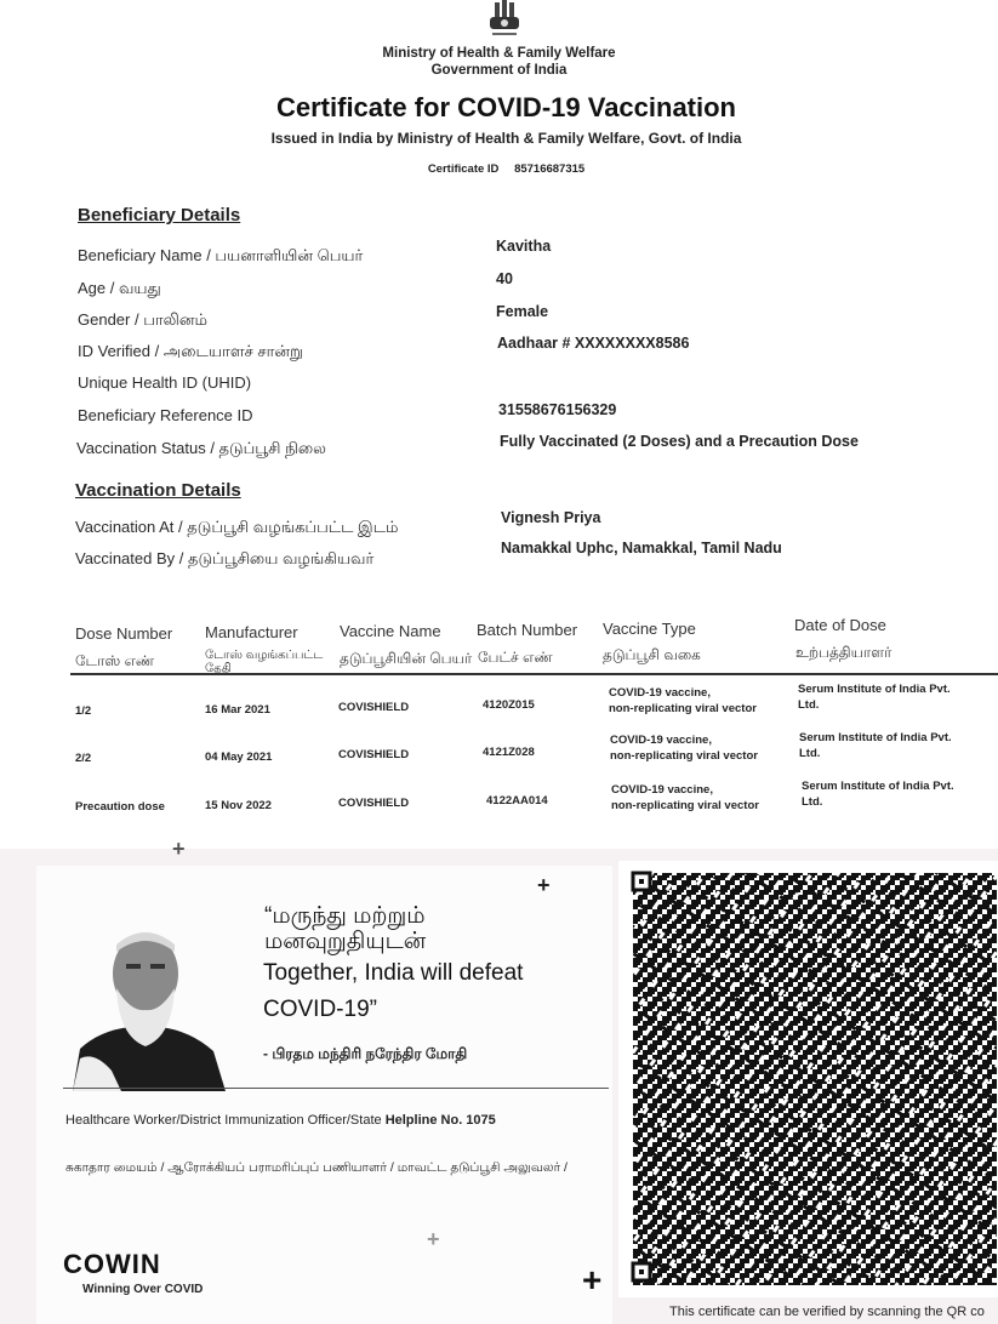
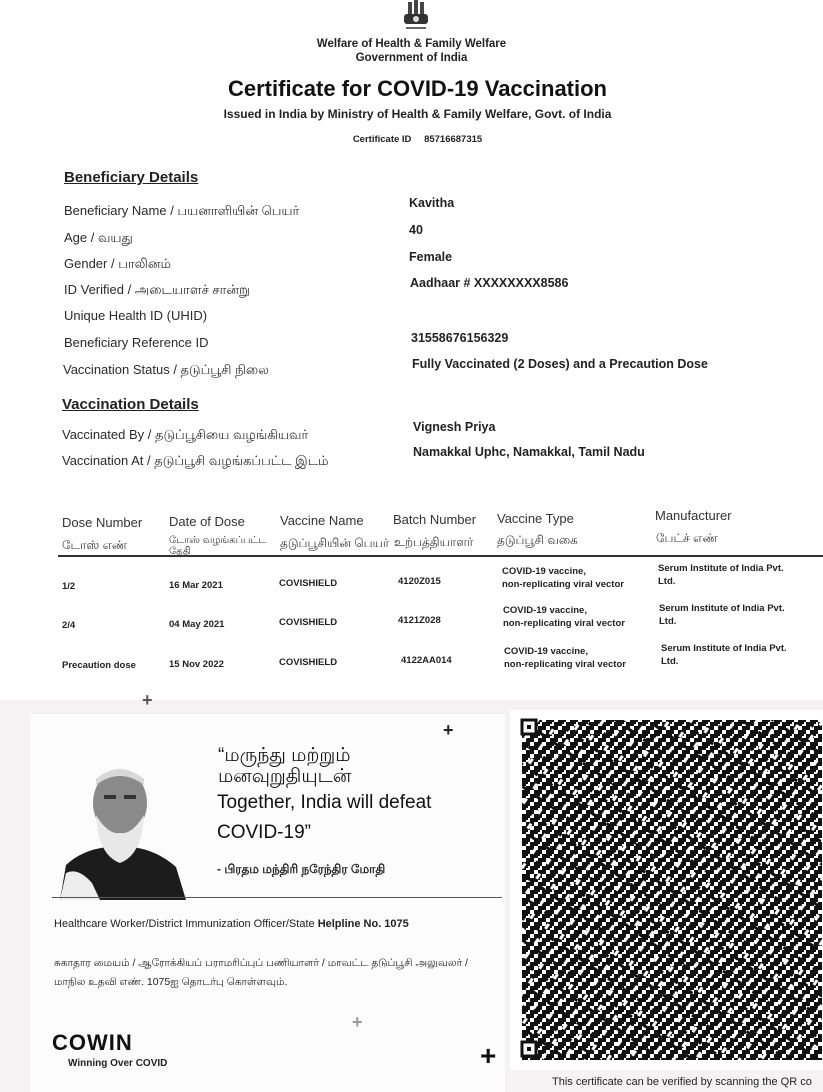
- Ministry of Health & Family Welfare
+ Welfare of Health & Family Welfare
  Government of India
  Certificate for COVID-19 Vaccination
  Issued in India by Ministry of Health & Family Welfare, Govt. of India
  Certificate ID 85716687315
  Beneficiary Details
  Beneficiary Name / பயனாளியின் பெயர்
  Kavitha
  Age / வயது
  40
  Gender / பாலினம்
  Female
  ID Verified / அடையாளச் சான்று
  Aadhaar # XXXXXXXX8586
  Unique Health ID (UHID)
  Beneficiary Reference ID
  31558676156329
  Vaccination Status / தடுப்பூசி நிலை
  Fully Vaccinated (2 Doses) and a Precaution Dose
  Vaccination Details
- Vaccination At / தடுப்பூசி வழங்கப்பட்ட இடம்
+ Vaccinated By / தடுப்பூசியை வழங்கியவர்
  Vignesh Priya
- Vaccinated By / தடுப்பூசியை வழங்கியவர்
+ Vaccination At / தடுப்பூசி வழங்கப்பட்ட இடம்
  Namakkal Uphc, Namakkal, Tamil Nadu
  Dose Number
  டோஸ் எண்
- Manufacturer
+ Date of Dose
  டோஸ் வழங்கப்பட்ட தேதி
  Vaccine Name
  தடுப்பூசியின் பெயர்
  Batch Number
- பேட்ச் எண்
+ உற்பத்தியாளர்
  Vaccine Type
  தடுப்பூசி வகை
- Date of Dose
+ Manufacturer
- உற்பத்தியாளர்
+ பேட்ச் எண்
  1/2
  16 Mar 2021
  COVISHIELD
  4120Z015
  COVID-19 vaccine,
  non-replicating viral vector
  Serum Institute of India Pvt.
  Ltd.
- 2/2
+ 2/4
  04 May 2021
  COVISHIELD
  4121Z028
  COVID-19 vaccine,
  non-replicating viral vector
  Serum Institute of India Pvt.
  Ltd.
  Precaution dose
  15 Nov 2022
  COVISHIELD
  4122AA014
  COVID-19 vaccine,
  non-replicating viral vector
  Serum Institute of India Pvt.
  Ltd.
  +
  +
  “மருந்து மற்றும்
  மனவுறுதியுடன்
  Together, India will defeat
  COVID-19”
  - பிரதம மந்திரி நரேந்திர மோதி
  Healthcare Worker/District Immunization Officer/State Helpline No. 1075
  சுகாதார மையம் / ஆரோக்கியப் பராமரிப்புப் பணியாளர் / மாவட்ட தடுப்பூசி அலுவலர் /
+ மாநில உதவி எண். 1075ஐ தொடர்பு கொள்ளவும்.
  +
  COWIN
  Winning Over COVID
  +
  This certificate can be verified by scanning the QR co
